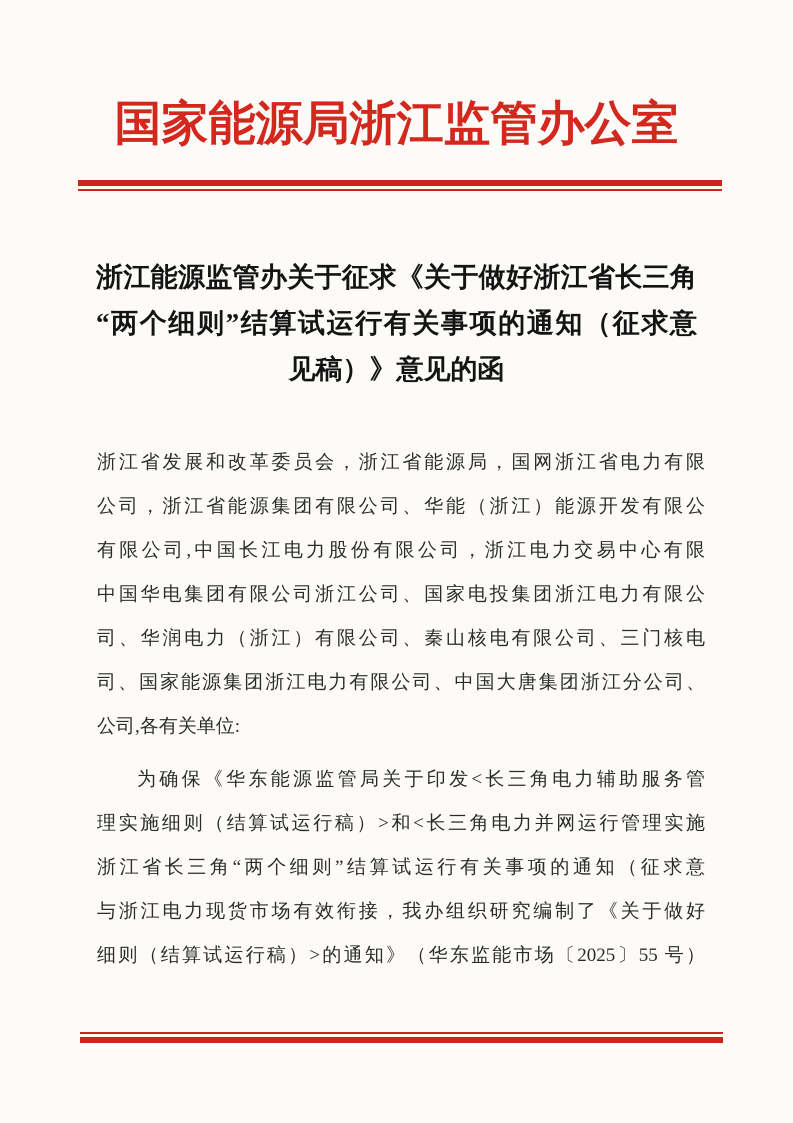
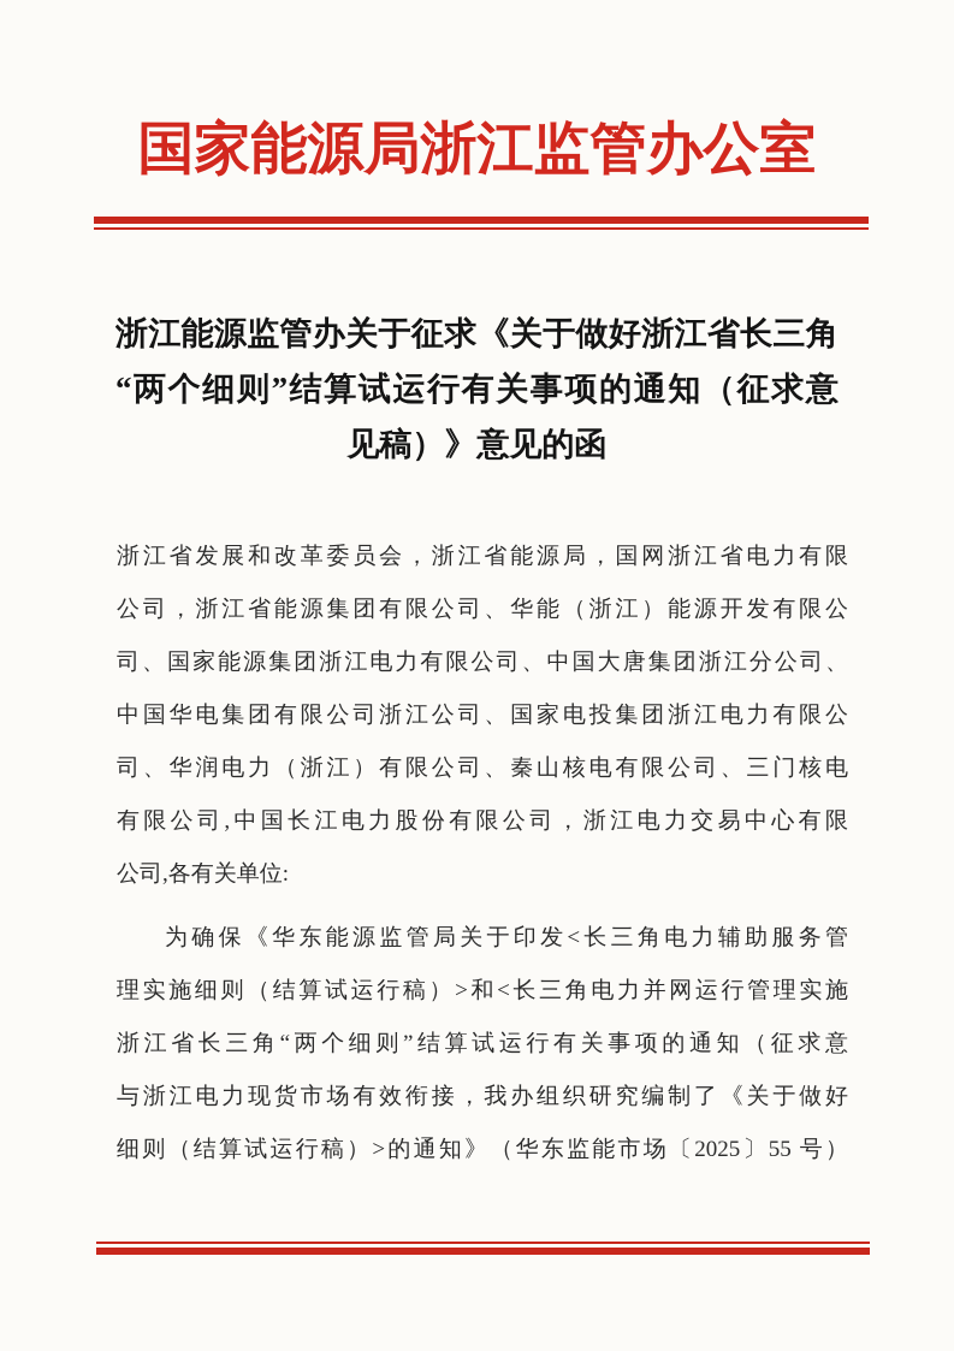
  国家能源局浙江监管办公室
  浙江能源监管办关于征求《关于做好浙江省长三角
  “两个细则”结算试运行有关事项的通知（征求意
  见稿）》意见的函
  浙江省发展和改革委员会，浙江省能源局，国网浙江省电力有限
  公司，浙江省能源集团有限公司、华能（浙江）能源开发有限公
- 有限公司,中国长江电力股份有限公司，浙江电力交易中心有限
+ 司、国家能源集团浙江电力有限公司、中国大唐集团浙江分公司、
  中国华电集团有限公司浙江公司、国家电投集团浙江电力有限公
  司、华润电力（浙江）有限公司、秦山核电有限公司、三门核电
- 司、国家能源集团浙江电力有限公司、中国大唐集团浙江分公司、
+ 有限公司,中国长江电力股份有限公司，浙江电力交易中心有限
  公司,各有关单位:
  为确保《华东能源监管局关于印发<长三角电力辅助服务管
  理实施细则（结算试运行稿）>和<长三角电力并网运行管理实施
  浙江省长三角“两个细则”结算试运行有关事项的通知（征求意
  与浙江电力现货市场有效衔接，我办组织研究编制了《关于做好
  细则（结算试运行稿）>的通知》（华东监能市场〔2025〕55 号）
